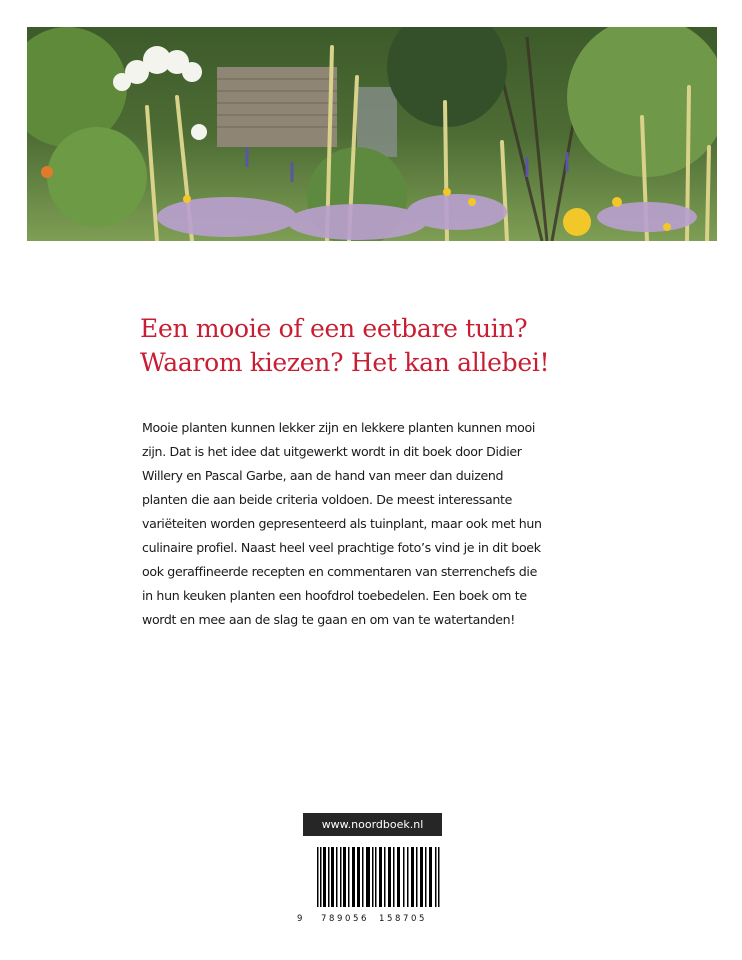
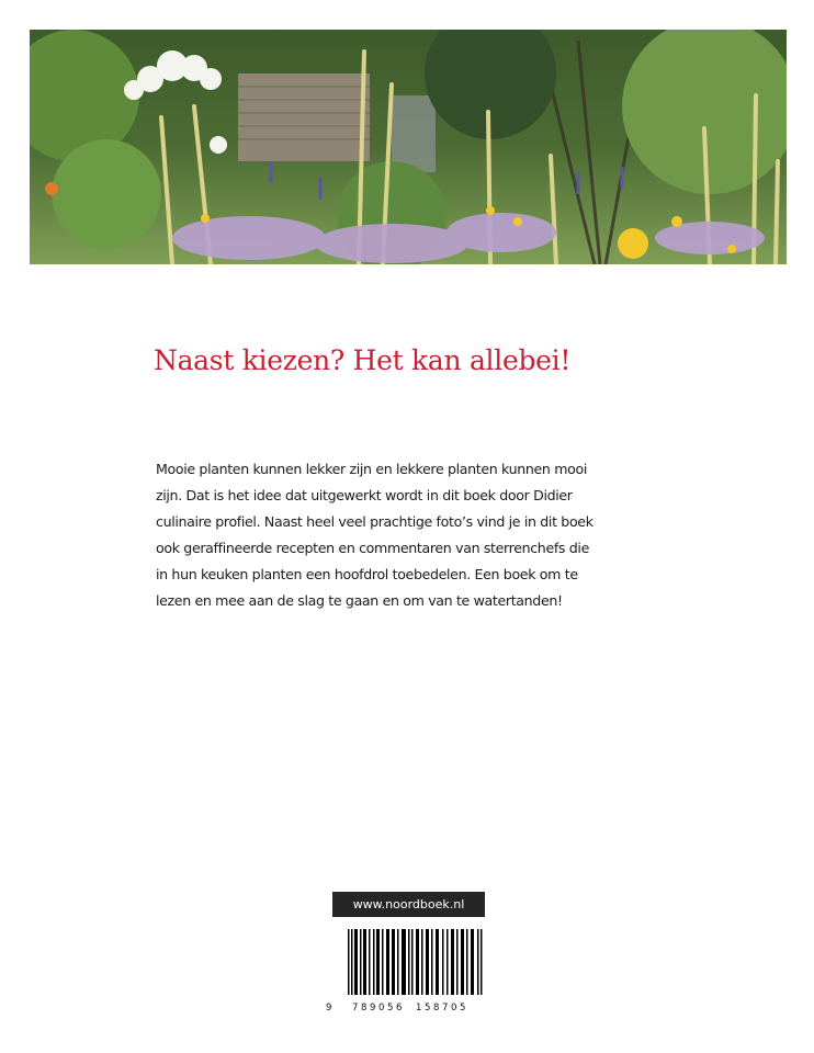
- Een mooie of een eetbare tuin?
- Waarom kiezen? Het kan allebei!
+ Naast kiezen? Het kan allebei!
  Mooie planten kunnen lekker zijn en lekkere planten kunnen mooi
  zijn. Dat is het idee dat uitgewerkt wordt in dit boek door Didier
- Willery en Pascal Garbe, aan de hand van meer dan duizend
- planten die aan beide criteria voldoen. De meest interessante
- variëteiten worden gepresenteerd als tuinplant, maar ook met hun
  culinaire profiel. Naast heel veel prachtige foto’s vind je in dit boek
  ook geraffineerde recepten en commentaren van sterrenchefs die
  in hun keuken planten een hoofdrol toebedelen. Een boek om te
- wordt en mee aan de slag te gaan en om van te watertanden!
+ lezen en mee aan de slag te gaan en om van te watertanden!
  www.noordboek.nl
  9
  789056
  158705
